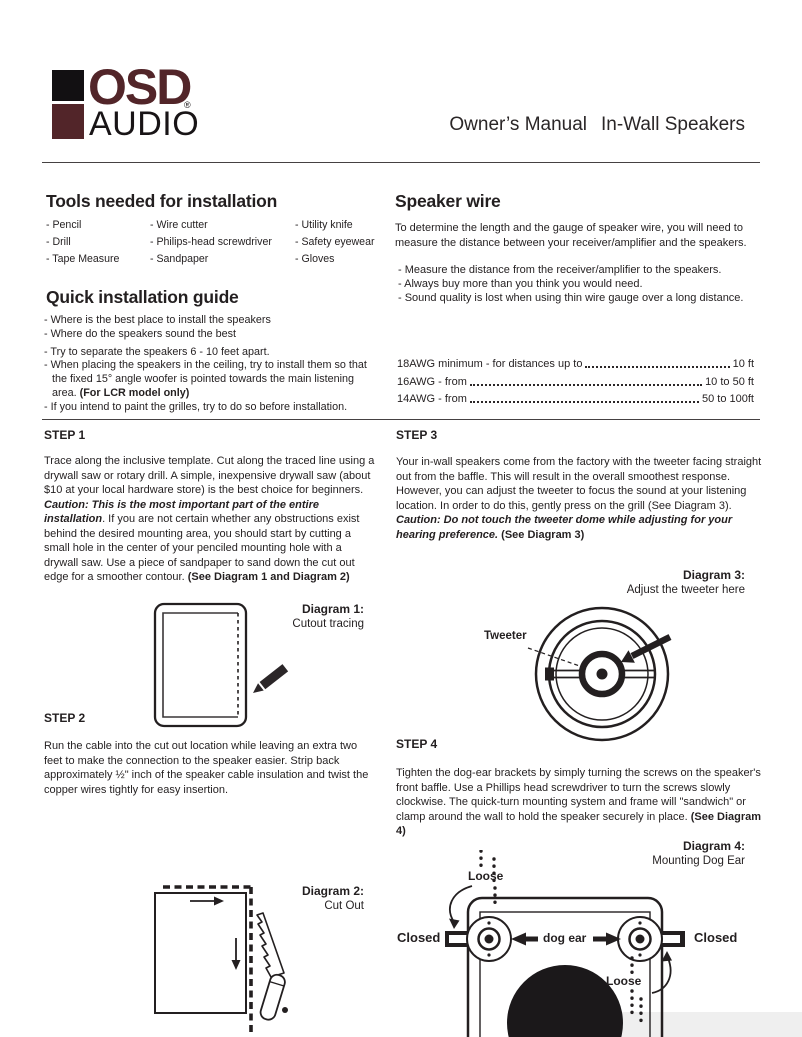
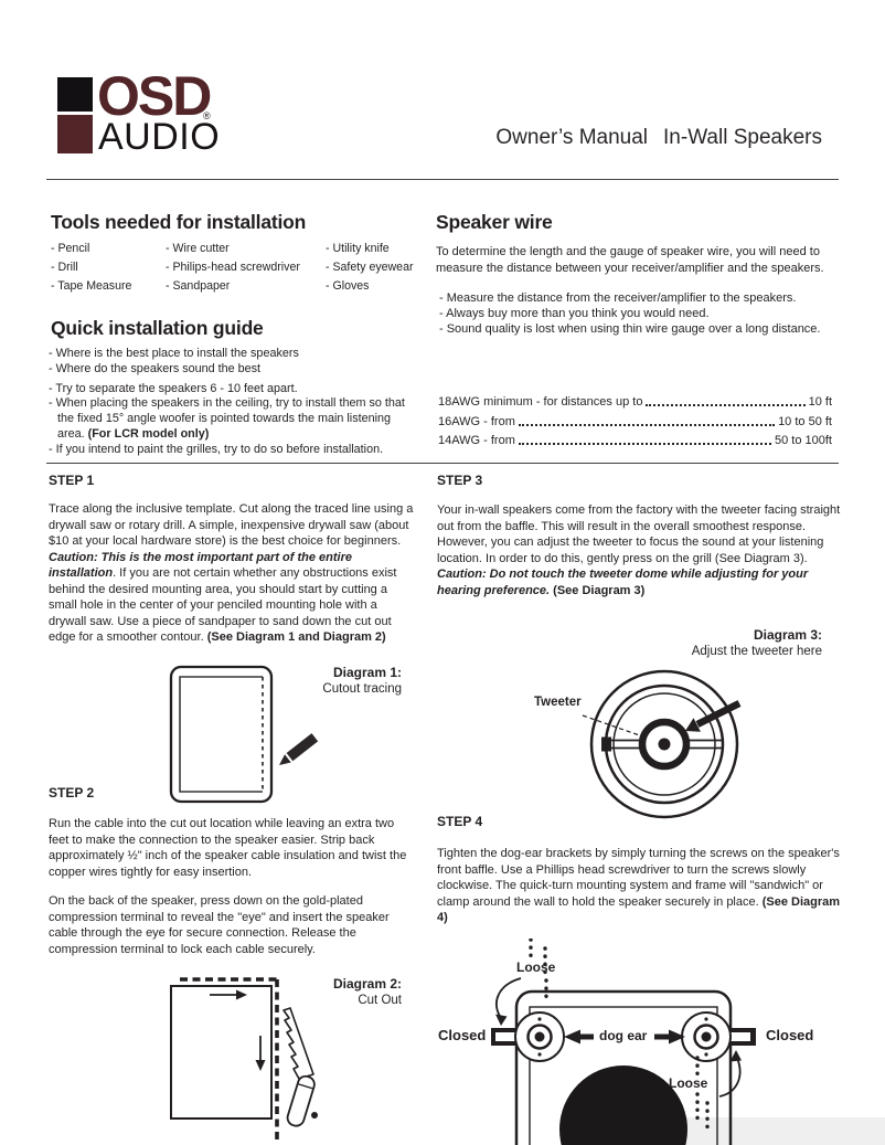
  OSD
  ®
  AUDIO
  Owner’s Manual
  In-Wall Speakers
  Tools needed for installation
  - Pencil
  - Drill
  - Tape Measure
  - Wire cutter
  - Philips-head screwdriver
  - Sandpaper
  - Utility knife
  - Safety eyewear
  - Gloves
  Quick installation guide
  - Where is the best place to install the speakers
  - Where do the speakers sound the best
  - Try to separate the speakers 6 - 10 feet apart.
  - When placing the speakers in the ceiling, try to install them so that the fixed 15° angle woofer is pointed towards the main listening area. (For LCR model only)
  - If you intend to paint the grilles, try to do so before installation.
  STEP 1
  Trace along the inclusive template. Cut along the traced line using a drywall saw or rotary drill. A simple, inexpensive drywall saw (about $10 at your local hardware store) is the best choice for beginners. Caution: This is the most important part of the entire installation. If you are not certain whether any obstructions exist behind the desired mounting area, you should start by cutting a small hole in the center of your penciled mounting hole with a drywall saw. Use a piece of sandpaper to sand down the cut out edge for a smoother contour. (See Diagram 1 and Diagram 2)
  Diagram 1:
  Cutout tracing
  STEP 2
  Run the cable into the cut out location while leaving an extra two feet to make the connection to the speaker easier. Strip back approximately ½" inch of the speaker cable insulation and twist the copper wires tightly for easy insertion.
+ On the back of the speaker, press down on the gold-plated compression terminal to reveal the "eye" and insert the speaker cable through the eye for secure connection. Release the compression terminal to lock each cable securely.
  Diagram 2:
  Cut Out
  Speaker wire
  To determine the length and the gauge of speaker wire, you will need to measure the distance between your receiver/amplifier and the speakers.
  - Measure the distance from the receiver/amplifier to the speakers.
  - Always buy more than you think you would need.
  - Sound quality is lost when using thin wire gauge over a long distance.
  18AWG minimum - for distances up to
  10 ft
  16AWG - from
  10 to 50 ft
  14AWG - from
  50 to 100ft
  STEP 3
  Your in-wall speakers come from the factory with the tweeter facing straight out from the baffle. This will result in the overall smoothest response. However, you can adjust the tweeter to focus the sound at your listening location. In order to do this, gently press on the grill (See Diagram 3). Caution: Do not touch the tweeter dome while adjusting for your hearing preference. (See Diagram 3)
  Diagram 3:
  Adjust the tweeter here
  Tweeter
  STEP 4
  Tighten the dog-ear brackets by simply turning the screws on the speaker's front baffle. Use a Phillips head screwdriver to turn the screws slowly clockwise. The quick-turn mounting system and frame will "sandwich" or clamp around the wall to hold the speaker securely in place. (See Diagram 4)
- Diagram 4:
- Mounting Dog Ear
  Loose
  Loose
  Closed
  Closed
  dog ear
